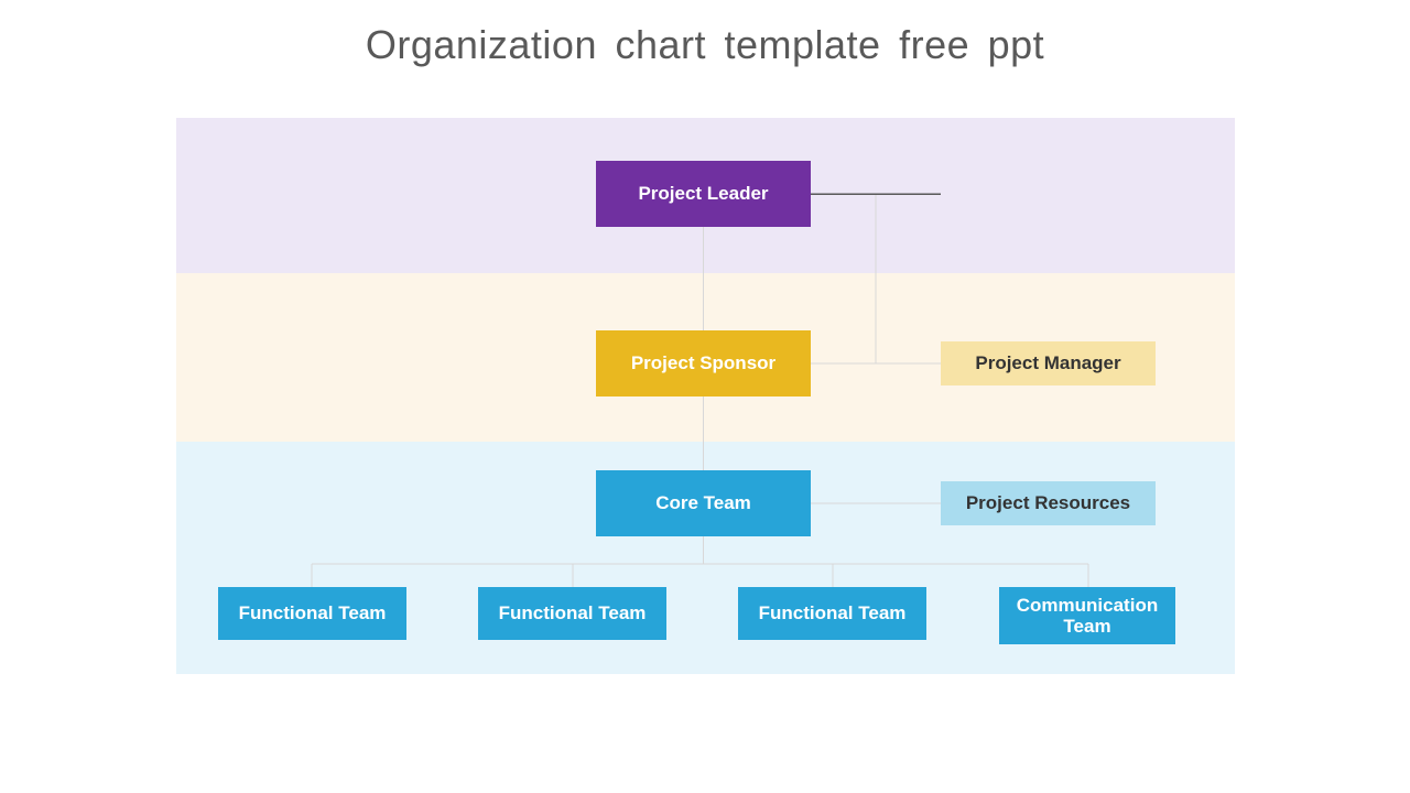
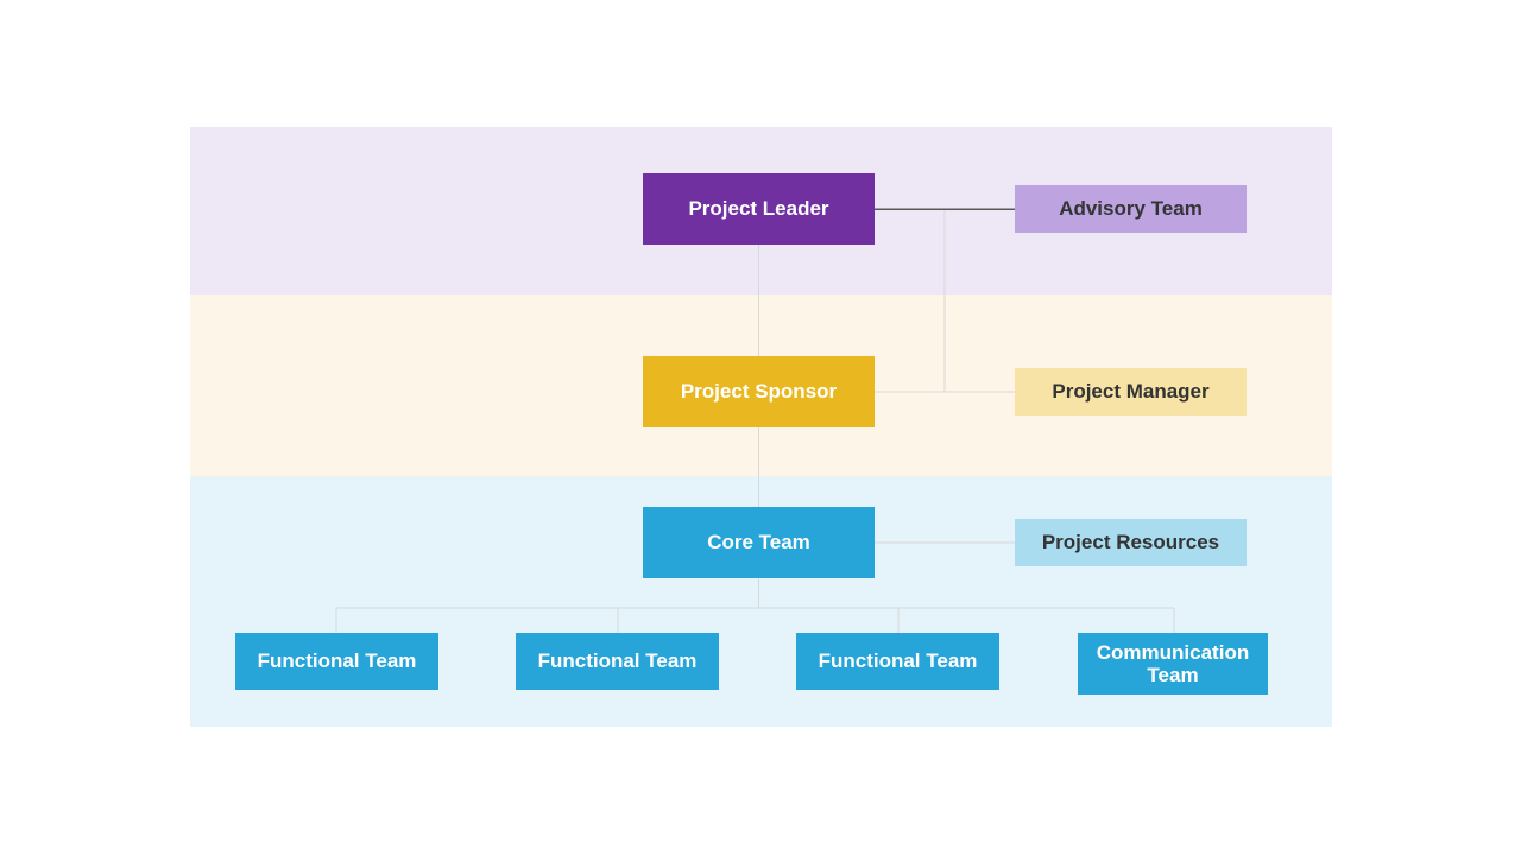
- Organization chart template free ppt
  Project Leader
+ Advisory Team
  Project Sponsor
  Project Manager
  Core Team
  Project Resources
  Functional Team
  Functional Team
  Functional Team
  Communication Team
